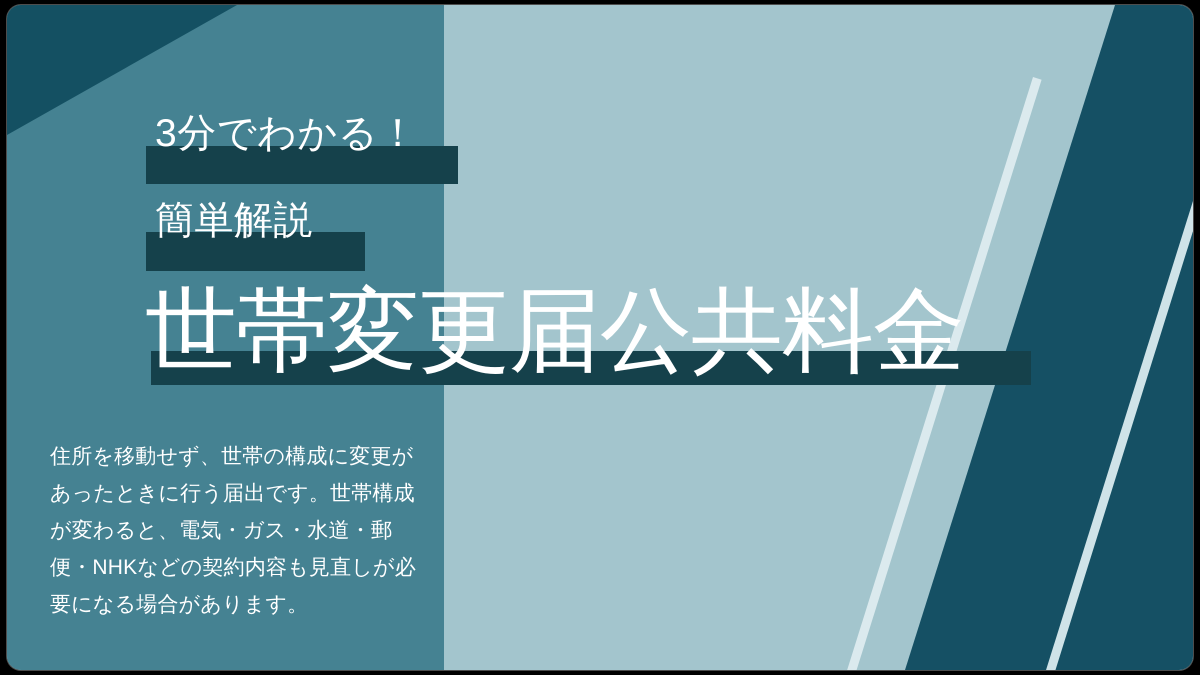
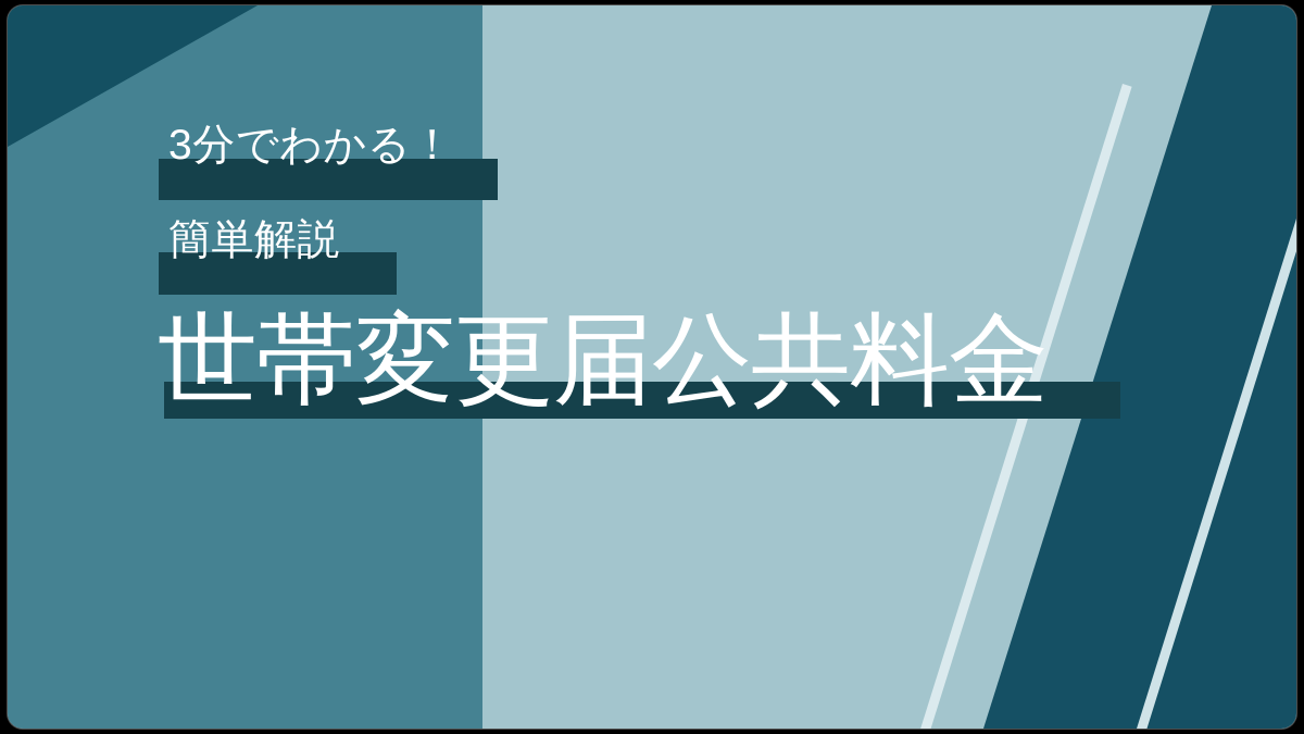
  3分でわかる！
  簡単解説
  世帯変更届公共料金
- 住所を移動せず、世帯の構成に変更があったときに行う届出です。世帯構成が変わると、電気・ガス・水道・郵便・NHKなどの契約内容も見直しが必要になる場合があります。
